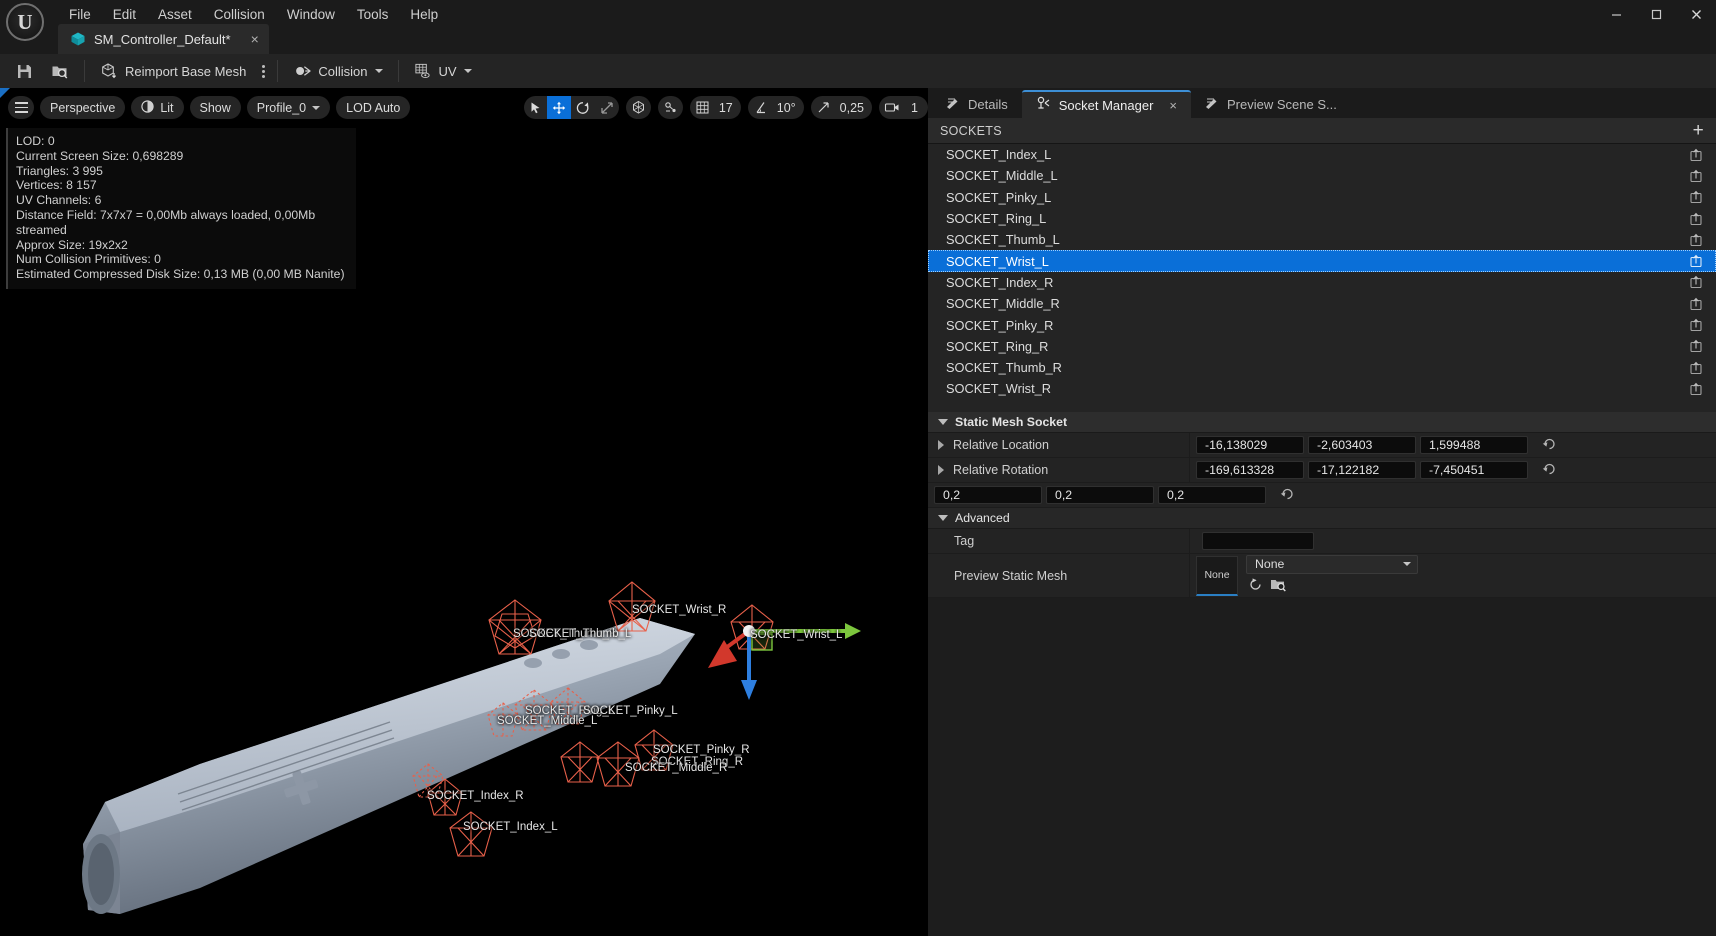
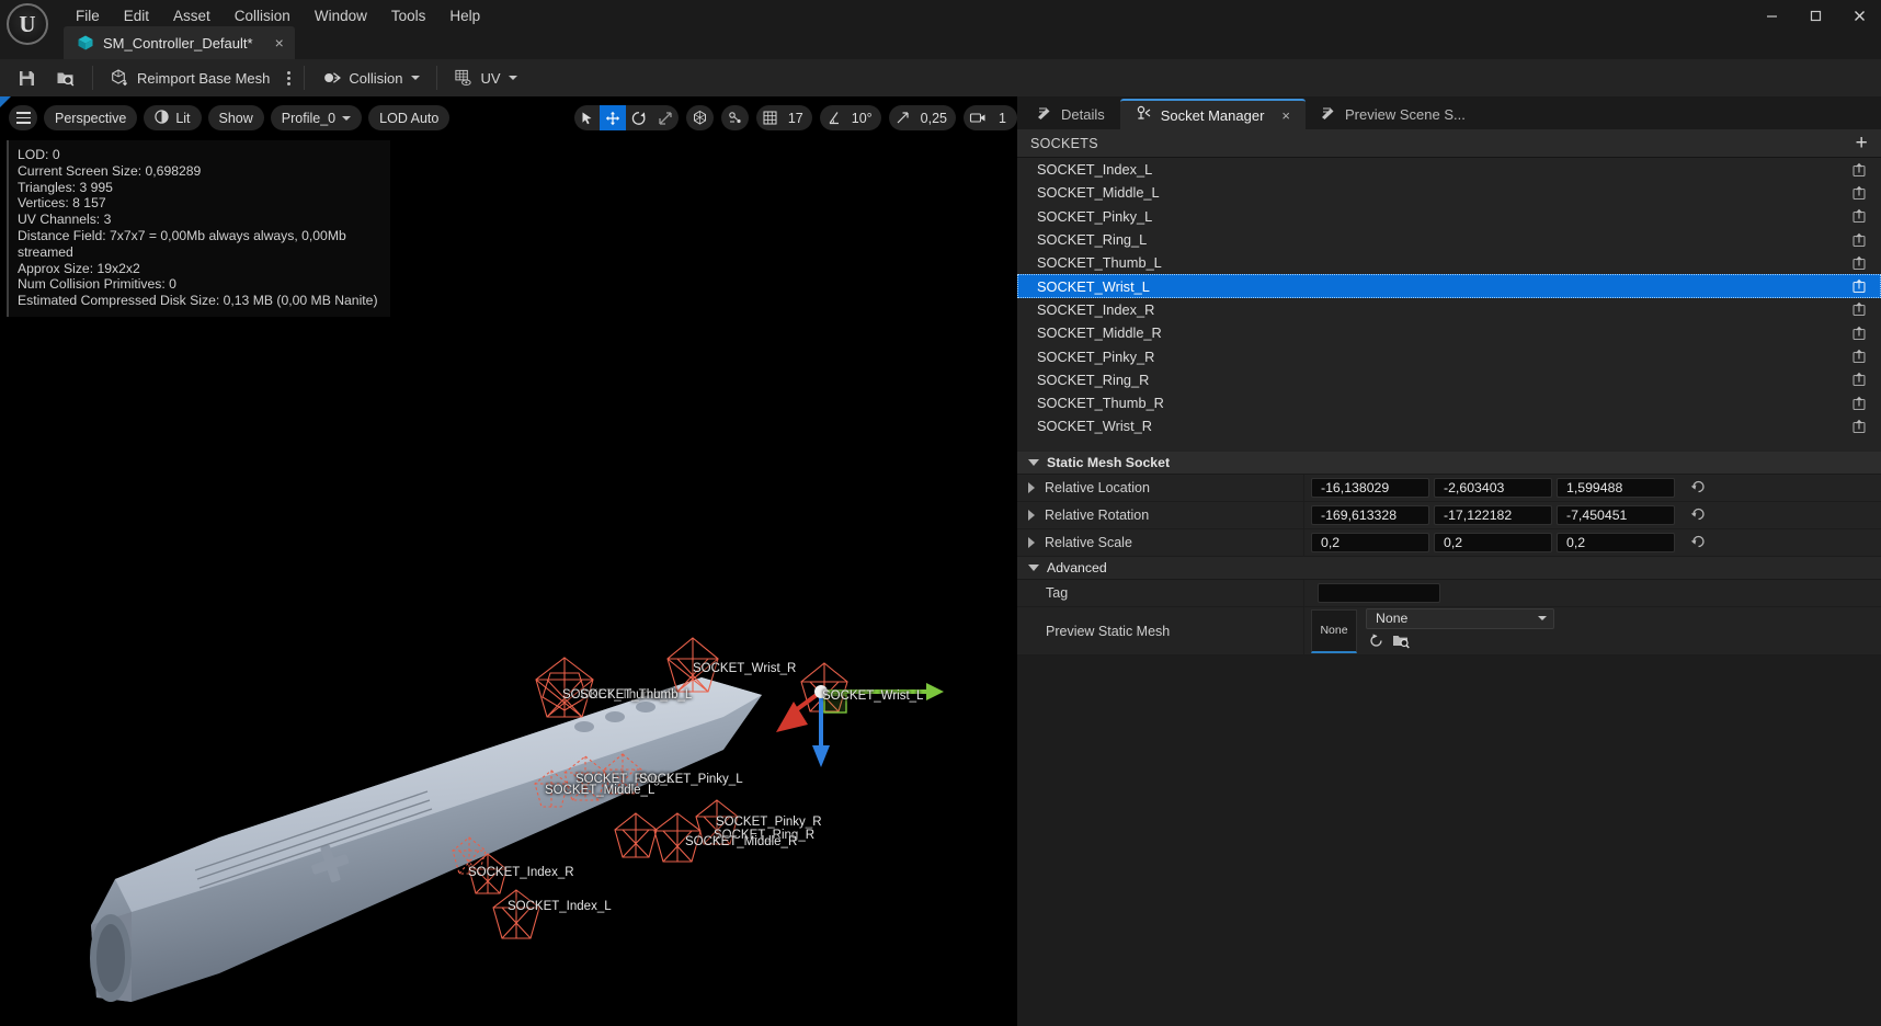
  U
  File
  Edit
  Asset
  Collision
  Window
  Tools
  Help
  SM_Controller_Default*
  ×
  Reimport Base Mesh
  Collision
  UV
  SOCKET_Wrist_R
  SOCKET_Thumb_R
  SOCKET_Thumb_L
  SOCKET_Wrist_L
  SOCKET_Ring_L
  SOCKET_Pinky_L
  SOCKET_Middle_L
  SOCKET_Pinky_R
  SOCKET_Ring_R
  SOCKET_Middle_R
  SOCKET_Index_R
  SOCKET_Index_L
  Perspective
  Lit
  Show
  Profile_0
  LOD Auto
  17
  10°
  0,25
  1
  LOD: 0
  Current Screen Size: 0,698289
  Triangles: 3 995
  Vertices: 8 157
- UV Channels: 6
+ UV Channels: 3
- Distance Field: 7x7x7 = 0,00Mb always loaded, 0,00Mb streamed
+ Distance Field: 7x7x7 = 0,00Mb always always, 0,00Mb streamed
  Approx Size: 19x2x2
  Num Collision Primitives: 0
  Estimated Compressed Disk Size: 0,13 MB (0,00 MB Nanite)
  Details
  Socket Manager
  ×
  Preview Scene S...
  SOCKETS
  +
  SOCKET_Index_L
  SOCKET_Middle_L
  SOCKET_Pinky_L
  SOCKET_Ring_L
  SOCKET_Thumb_L
  SOCKET_Wrist_L
  SOCKET_Index_R
  SOCKET_Middle_R
  SOCKET_Pinky_R
  SOCKET_Ring_R
  SOCKET_Thumb_R
  SOCKET_Wrist_R
  Static Mesh Socket
  Relative Location
  -16,138029
  -2,603403
  1,599488
  Relative Rotation
  -169,613328
  -17,122182
  -7,450451
+ Relative Scale
  0,2
  0,2
  0,2
  Advanced
  Tag
  Preview Static Mesh
  None
  None
